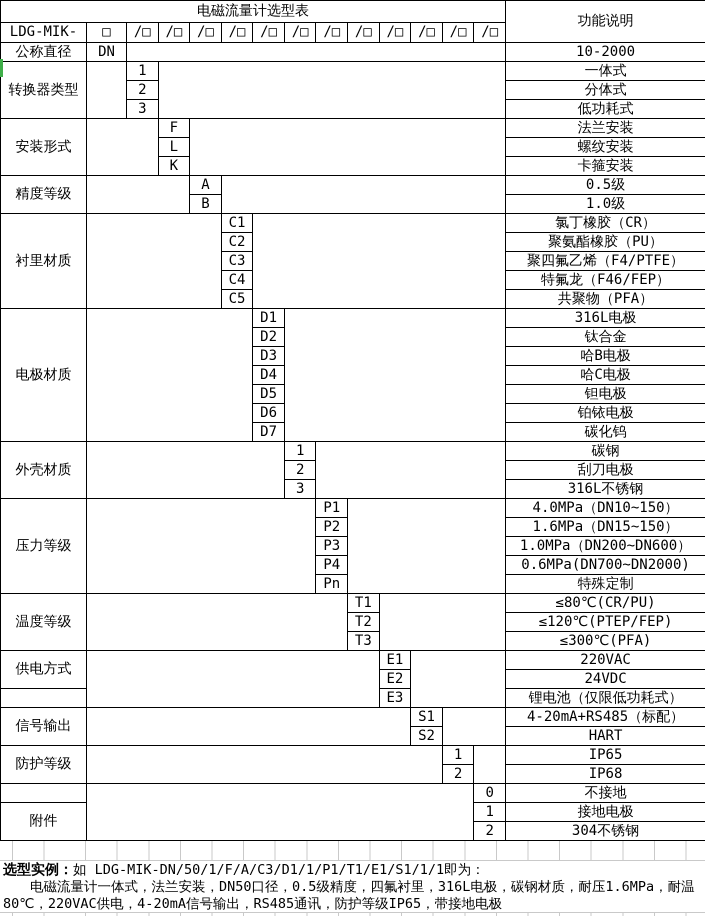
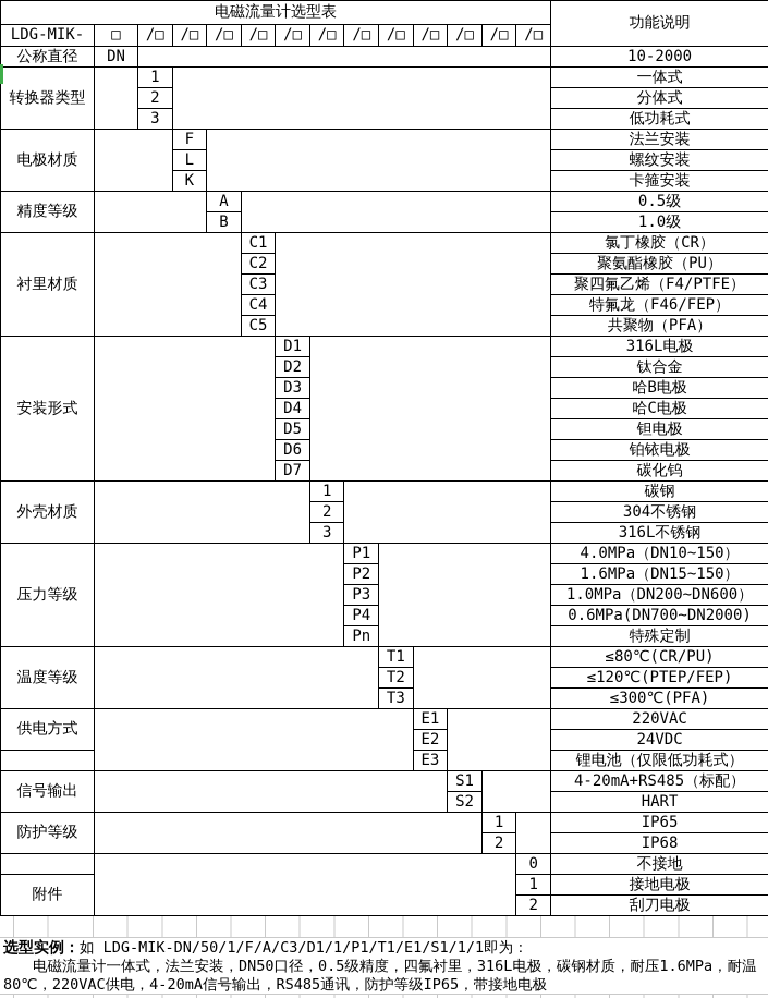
  电磁流量计选型表	功能说明
  LDG-MIK-	□	/□	/□	/□	/□	/□	/□	/□	/□	/□	/□	/□	/□
  公称直径	DN		10-2000
  转换器类型		1		一体式
  2	分体式
  3	低功耗式
- 安装形式		F		法兰安装
+ 电极材质		F		法兰安装
  L	螺纹安装
  K	卡箍安装
  精度等级		A		0.5级
  B	1.0级
  衬里材质		C1		氯丁橡胶（CR）
  C2	聚氨酯橡胶（PU）
  C3	聚四氟乙烯（F4/PTFE）
  C4	特氟龙（F46/FEP）
  C5	共聚物（PFA）
- 电极材质		D1		316L电极
+ 安装形式		D1		316L电极
  D2	钛合金
  D3	哈B电极
  D4	哈C电极
  D5	钽电极
  D6	铂铱电极
  D7	碳化钨
  外壳材质		1		碳钢
- 2	刮刀电极
+ 2	304不锈钢
  3	316L不锈钢
  压力等级		P1		4.0MPa（DN10~150）
  P2	1.6MPa（DN15~150）
  P3	1.0MPa（DN200~DN600）
  P4	0.6MPa(DN700~DN2000)
  Pn	特殊定制
  温度等级		T1		≤80℃(CR/PU)
  T2	≤120℃(PTEP/FEP)
  T3	≤300℃(PFA)
  供电方式		E1		220VAC
  E2	24VDC
  	E3	锂电池（仅限低功耗式）
  信号输出		S1		4-20mA+RS485（标配）
  S2	HART
  防护等级		1		IP65
  2	IP68
  		0	不接地
  附件	1	接地电极
- 2	304不锈钢
+ 2	刮刀电极
  选型实例：如 LDG-MIK-DN/50/1/F/A/C3/D1/1/P1/T1/E1/S1/1/1即为：
  电磁流量计一体式，法兰安装，DN50口径，0.5级精度，四氟衬里，316L电极，碳钢材质，耐压1.6MPa，耐温80℃，220VAC供电，4-20mA信号输出，RS485通讯，防护等级IP65，带接地电极
